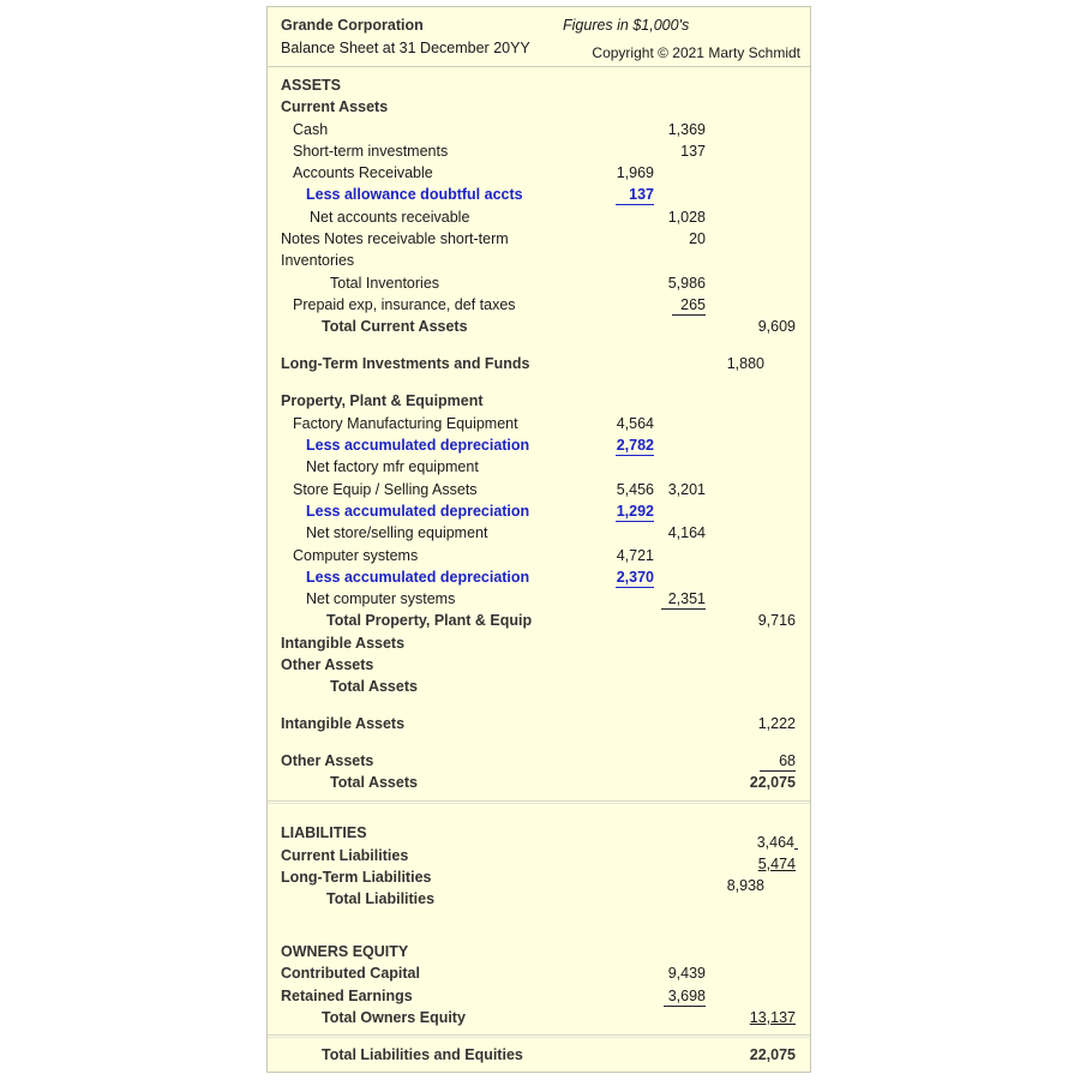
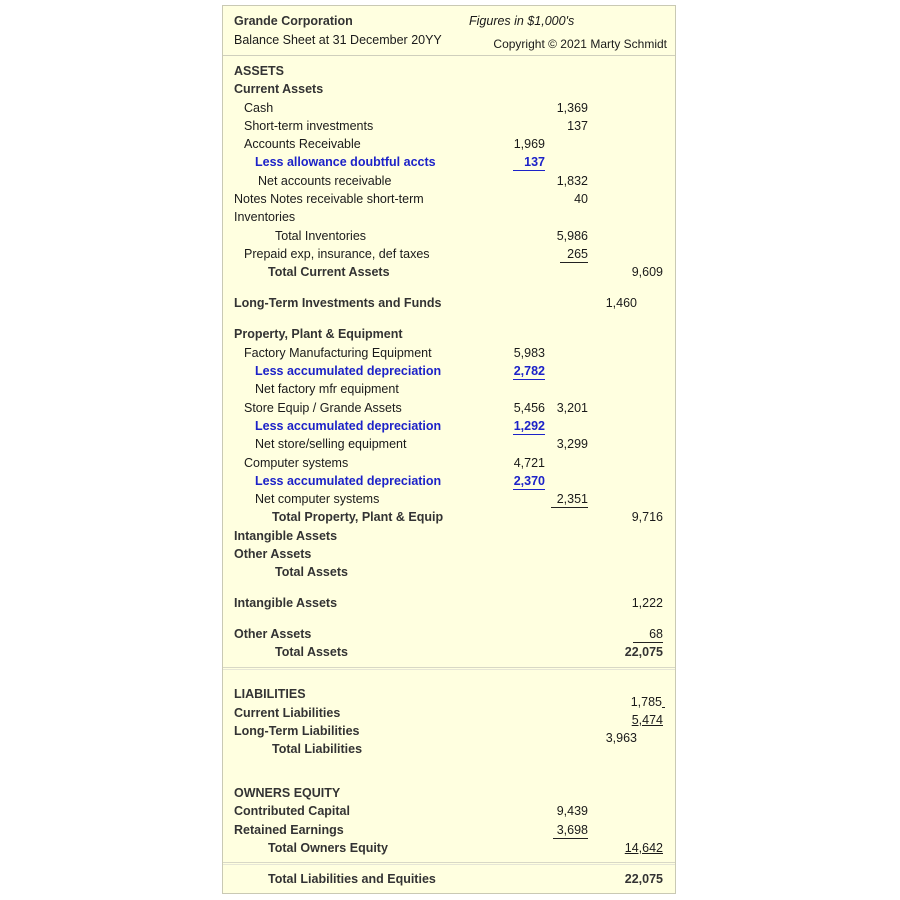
  Grande Corporation
  Balance Sheet at 31 December 20YY
  Figures in $1,000's
  Copyright © 2021 Marty Schmidt
  ASSETS
  Current Assets
  Cash
  1,369
  Short-term investments
  137
  Accounts Receivable
  1,969
  Less allowance doubtful accts
  137
  Net accounts receivable
- 1,028
+ 1,832
  Notes Notes receivable short-term
- 20
+ 40
  Inventories
  Total Inventories
  5,986
  Prepaid exp, insurance, def taxes
  265
  Total Current Assets
  9,609
  Long-Term Investments and Funds
- 1,880
+ 1,460
  Property, Plant & Equipment
  Factory Manufacturing Equipment
- 4,564
+ 5,983
  Less accumulated depreciation
  2,782
  Net factory mfr equipment
- Store Equip / Selling Assets
+ Store Equip / Grande Assets
  5,456
  3,201
  Less accumulated depreciation
  1,292
  Net store/selling equipment
- 4,164
+ 3,299
  Computer systems
  4,721
  Less accumulated depreciation
  2,370
  Net computer systems
  2,351
  Total Property, Plant & Equip
  9,716
  Intangible Assets
  Other Assets
  Total Assets
  Intangible Assets
  1,222
  Other Assets
  68
  Total Assets
  22,075
  LIABILITIES
- 3,464
+ 1,785
  Current Liabilities
  5,474
  Long-Term Liabilities
- 8,938
+ 3,963
  Total Liabilities
  OWNERS EQUITY
  Contributed Capital
  9,439
  Retained Earnings
  3,698
  Total Owners Equity
- 13,137
+ 14,642
  Total Liabilities and Equities
  22,075
